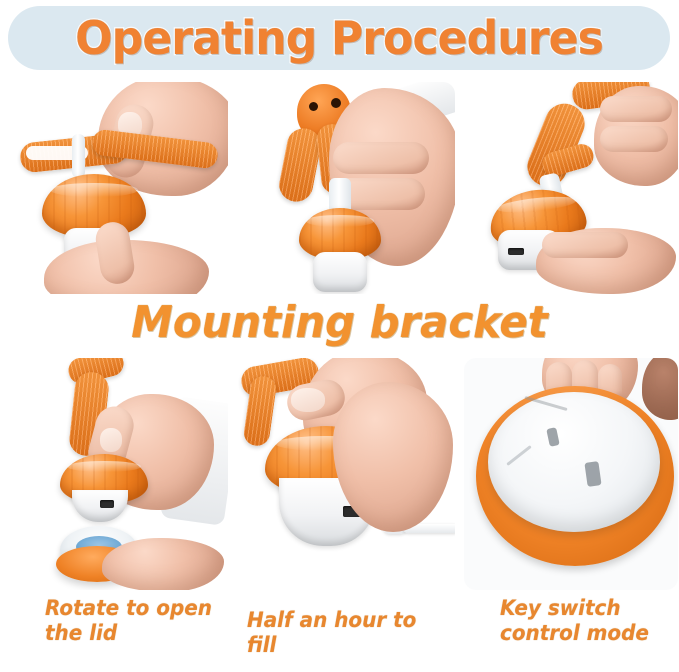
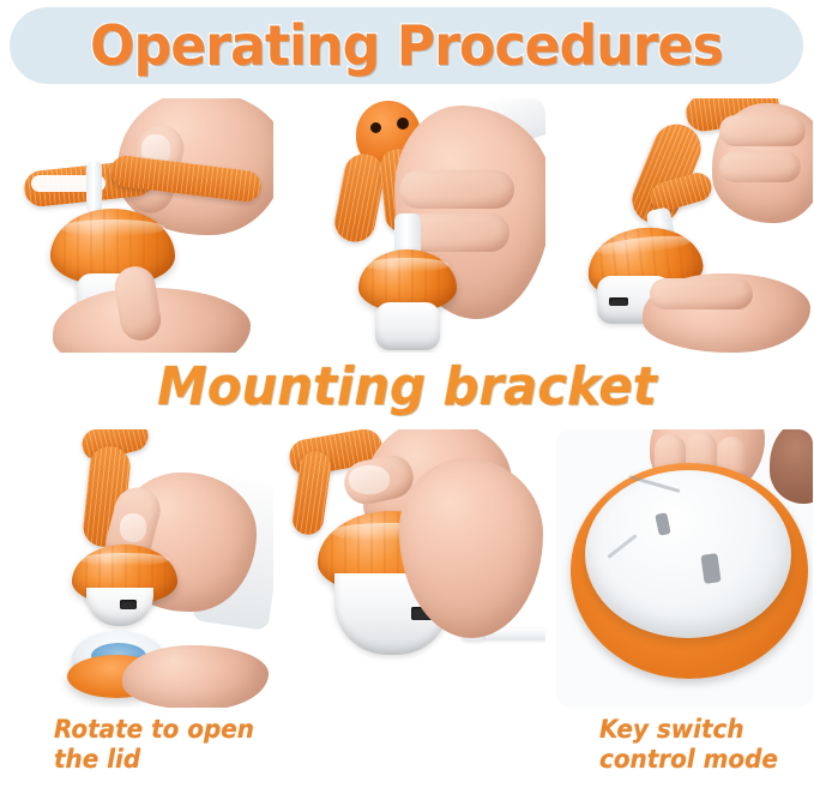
  Operating Procedures
  Mounting bracket
  Rotate to open
  the lid
- Half an hour to fill
  Key switch
  control mode
